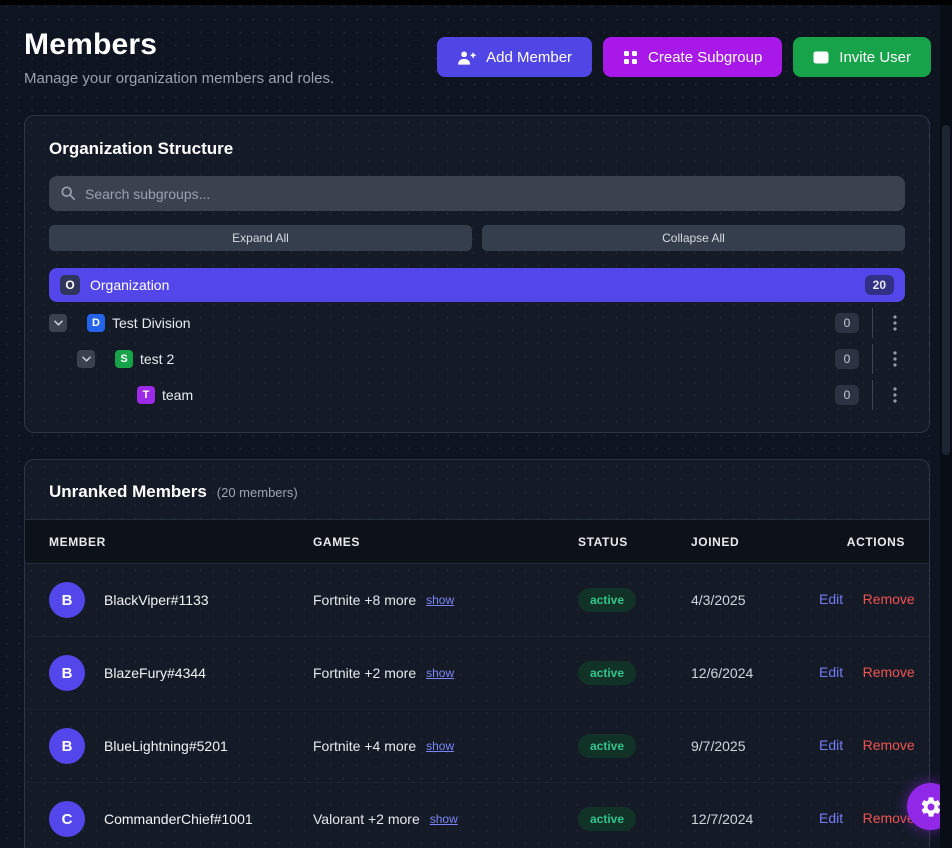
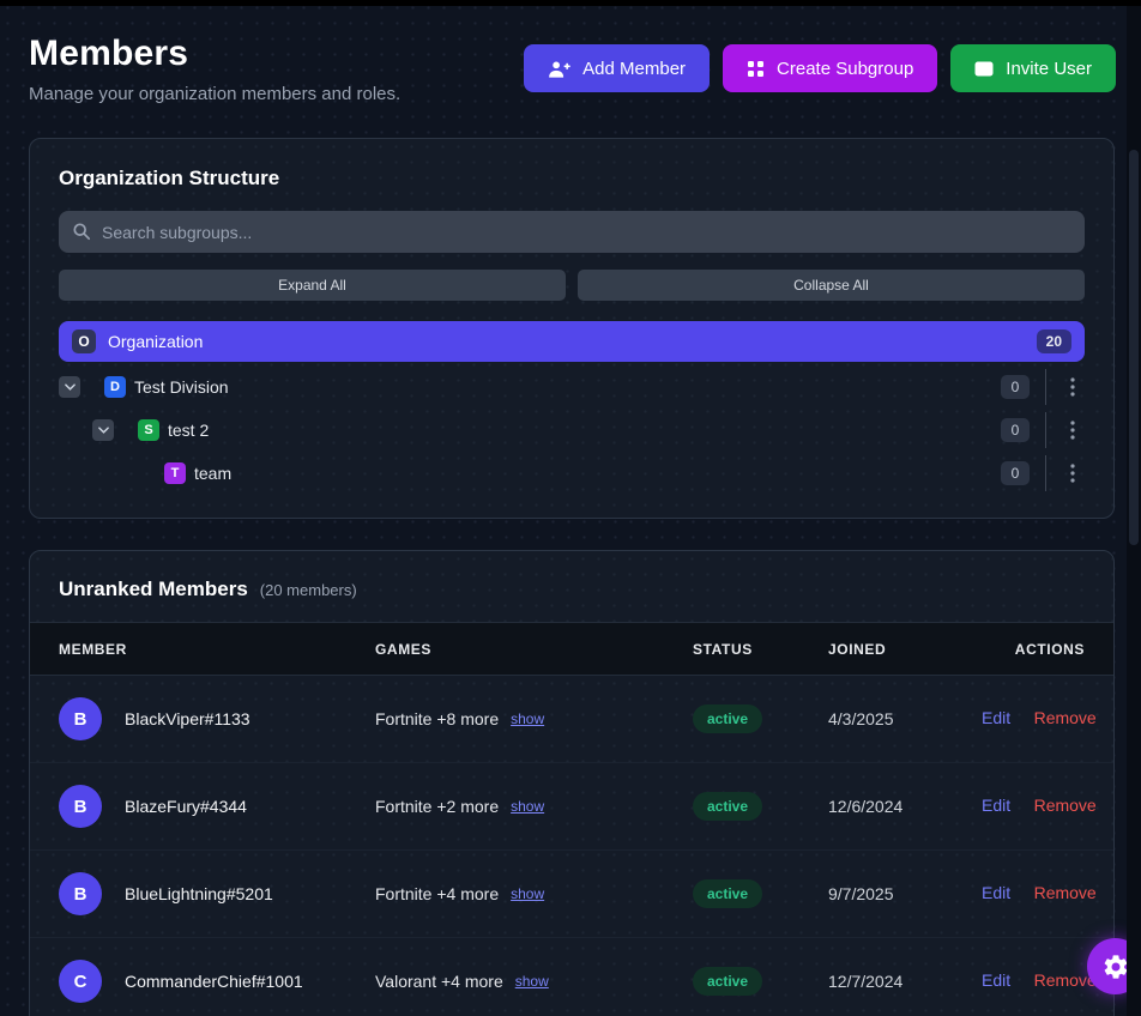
  Members
  Manage your organization members and roles.
  Add Member
  Create Subgroup
  Invite User
  Organization Structure
  Search subgroups...
  Expand All
  Collapse All
  O
  Organization
  20
  D
  Test Division
  0
  S
  test 2
  0
  T
  team
  0
  Unranked Members
  (20 members)
  MEMBER
  GAMES
  STATUS
  JOINED
  ACTIONS
  B
  BlackViper#1133
  Fortnite +8 more
  show
  active
  4/3/2025
  Edit Remove
  B
  BlazeFury#4344
  Fortnite +2 more
  show
  active
  12/6/2024
  Edit Remove
  B
  BlueLightning#5201
  Fortnite +4 more
  show
  active
  9/7/2025
  Edit Remove
  C
  CommanderChief#1001
- Valorant +2 more
+ Valorant +4 more
  show
  active
  12/7/2024
  Edit Remov
